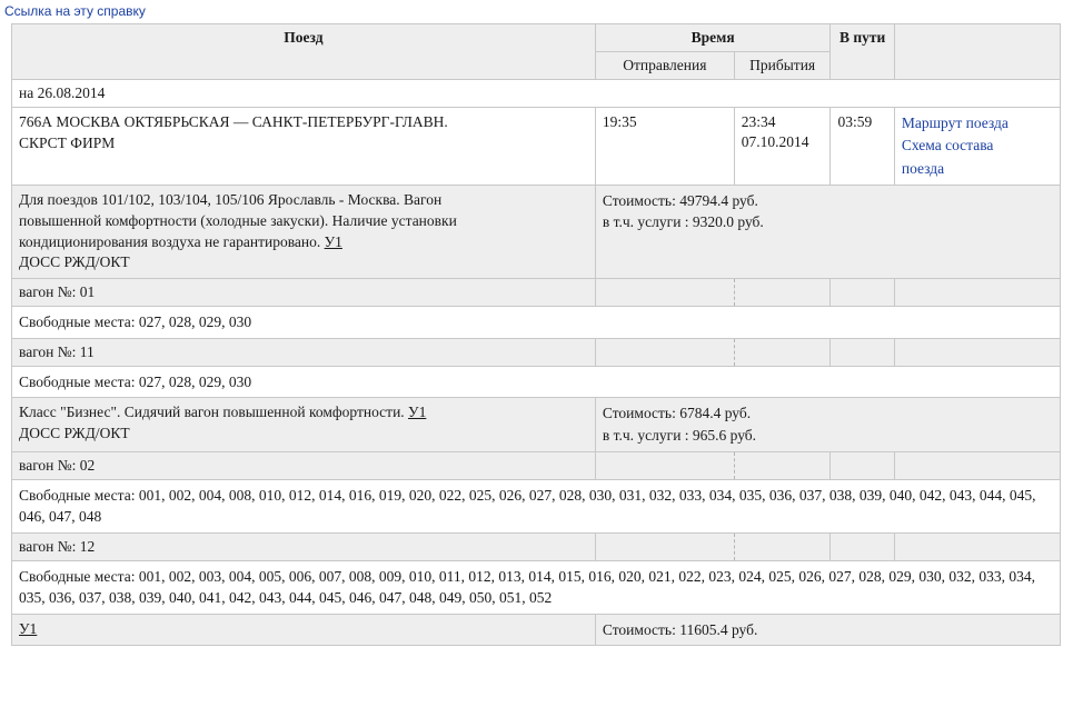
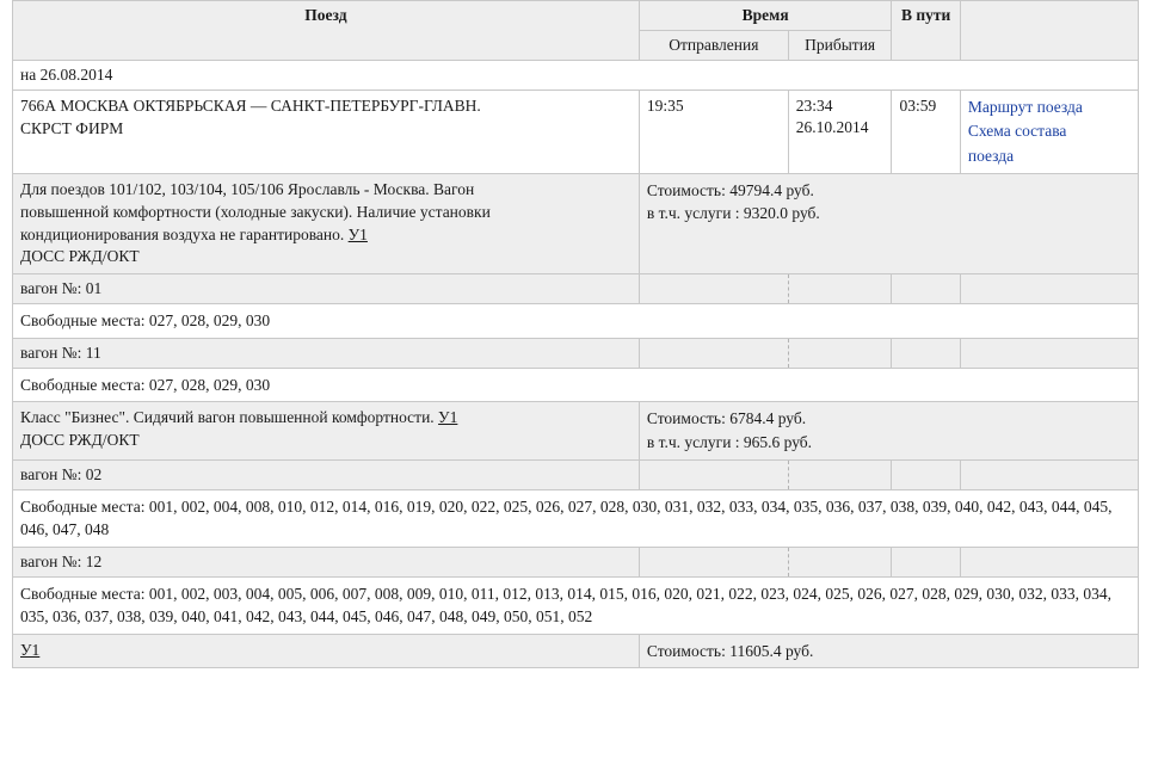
- Ссылка на эту справку
  Поезд	Время	В пути
  Отправления	Прибытия
  на 26.08.2014
- 766А МОСКВА ОКТЯБРЬСКАЯ — САНКТ-ПЕТЕРБУРГ-ГЛАВН. СКРСТ ФИРМ	19:35	23:34 07.10.2014	03:59	Маршрут поезда Схема состава поезда
+ 766А МОСКВА ОКТЯБРЬСКАЯ — САНКТ-ПЕТЕРБУРГ-ГЛАВН. СКРСТ ФИРМ	19:35	23:34 26.10.2014	03:59	Маршрут поезда Схема состава поезда
  Для поездов 101/102, 103/104, 105/106 Ярославль - Москва. Вагон повышенной комфортности (холодные закуски). Наличие установки кондиционирования воздуха не гарантировано. У1 ДОСС РЖД/ОКТ	Стоимость: 49794.4 руб. в т.ч. услуги : 9320.0 руб.
  вагон №: 01
  Свободные места: 027, 028, 029, 030
  вагон №: 11
  Свободные места: 027, 028, 029, 030
  Класс "Бизнес". Сидячий вагон повышенной комфортности. У1 ДОСС РЖД/ОКТ	Стоимость: 6784.4 руб. в т.ч. услуги : 965.6 руб.
  вагон №: 02
  Свободные места: 001, 002, 004, 008, 010, 012, 014, 016, 019, 020, 022, 025, 026, 027, 028, 030, 031, 032, 033, 034, 035, 036, 037, 038, 039, 040, 042, 043, 044, 045, 046, 047, 048
  вагон №: 12
  Свободные места: 001, 002, 003, 004, 005, 006, 007, 008, 009, 010, 011, 012, 013, 014, 015, 016, 020, 021, 022, 023, 024, 025, 026, 027, 028, 029, 030, 032, 033, 034, 035, 036, 037, 038, 039, 040, 041, 042, 043, 044, 045, 046, 047, 048, 049, 050, 051, 052
  У1	Стоимость: 11605.4 руб.
